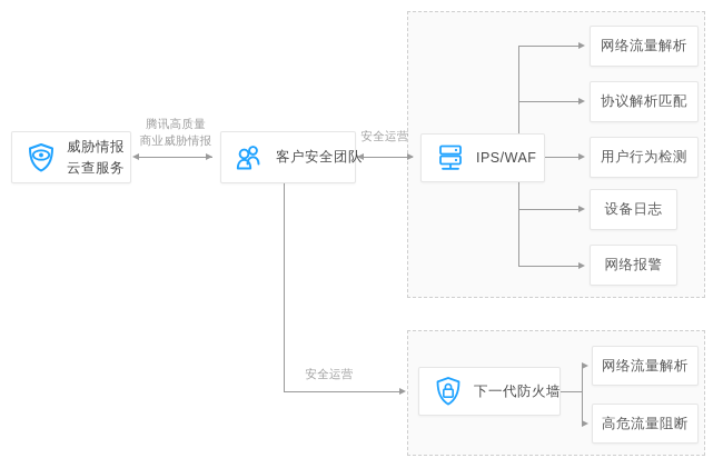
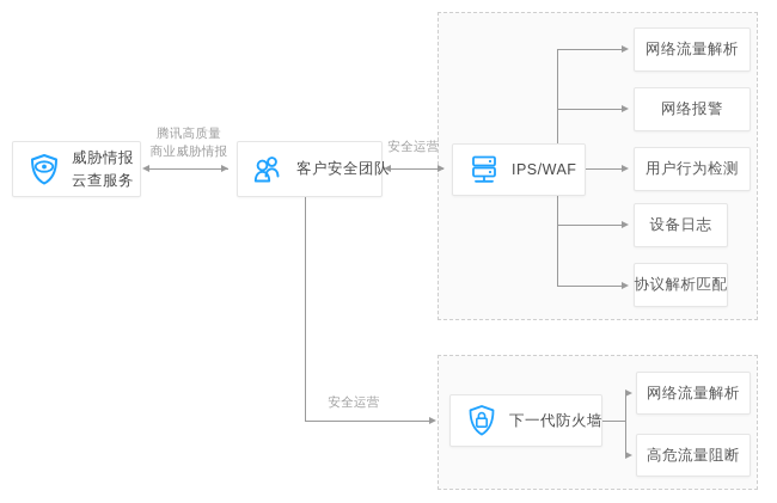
  腾讯高质量
  商业威胁情报
  安全运营
  安全运营
  威胁情报
  云查服务
  客户安全团队
  IPS/WAF
  下一代防火墙
  网络流量解析
- 协议解析匹配
+ 网络报警
  用户行为检测
  设备日志
- 网络报警
+ 协议解析匹配
  网络流量解析
  高危流量阻断
